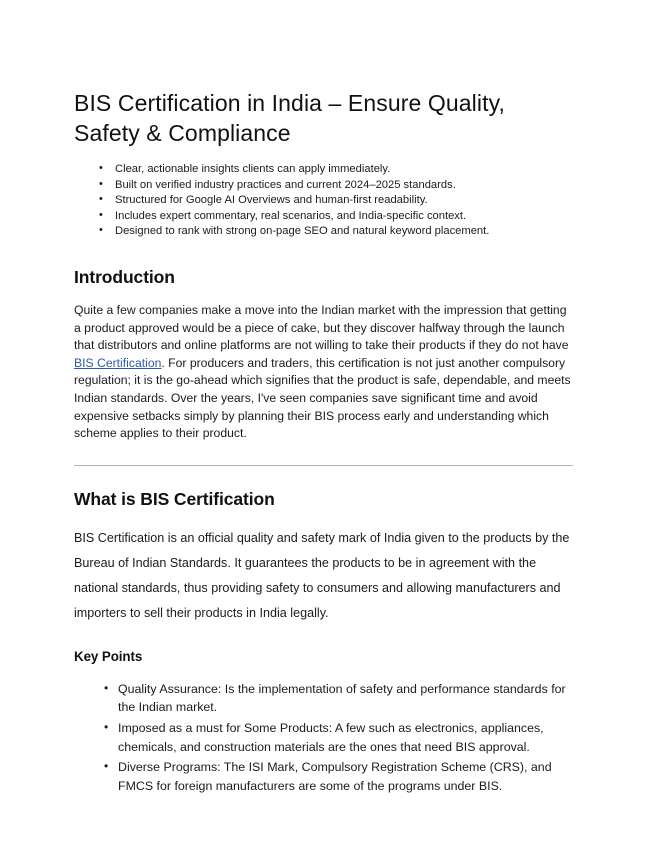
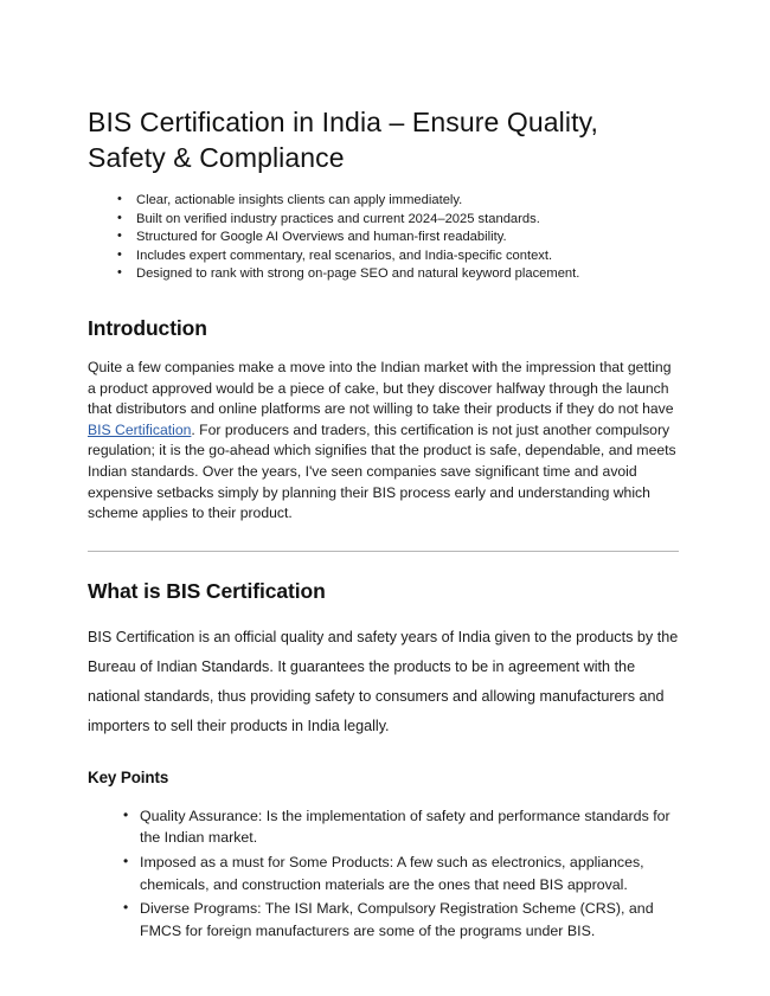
  BIS Certification in India – Ensure Quality, Safety & Compliance
  Clear, actionable insights clients can apply immediately.
  Built on verified industry practices and current 2024–2025 standards.
  Structured for Google AI Overviews and human-first readability.
  Includes expert commentary, real scenarios, and India-specific context.
  Designed to rank with strong on-page SEO and natural keyword placement.
  Introduction
  Quite a few companies make a move into the Indian market with the impression that getting a product approved would be a piece of cake, but they discover halfway through the launch that distributors and online platforms are not willing to take their products if they do not have BIS Certification. For producers and traders, this certification is not just another compulsory regulation; it is the go-ahead which signifies that the product is safe, dependable, and meets Indian standards. Over the years, I've seen companies save significant time and avoid expensive setbacks simply by planning their BIS process early and understanding which scheme applies to their product.
  What is BIS Certification
- BIS Certification is an official quality and safety mark of India given to the products by the Bureau of Indian Standards. It guarantees the products to be in agreement with the national standards, thus providing safety to consumers and allowing manufacturers and importers to sell their products in India legally.
+ BIS Certification is an official quality and safety years of India given to the products by the Bureau of Indian Standards. It guarantees the products to be in agreement with the national standards, thus providing safety to consumers and allowing manufacturers and importers to sell their products in India legally.
  Key Points
  Quality Assurance: Is the implementation of safety and performance standards for the Indian market.
  Imposed as a must for Some Products: A few such as electronics, appliances, chemicals, and construction materials are the ones that need BIS approval.
  Diverse Programs: The ISI Mark, Compulsory Registration Scheme (CRS), and FMCS for foreign manufacturers are some of the programs under BIS.
